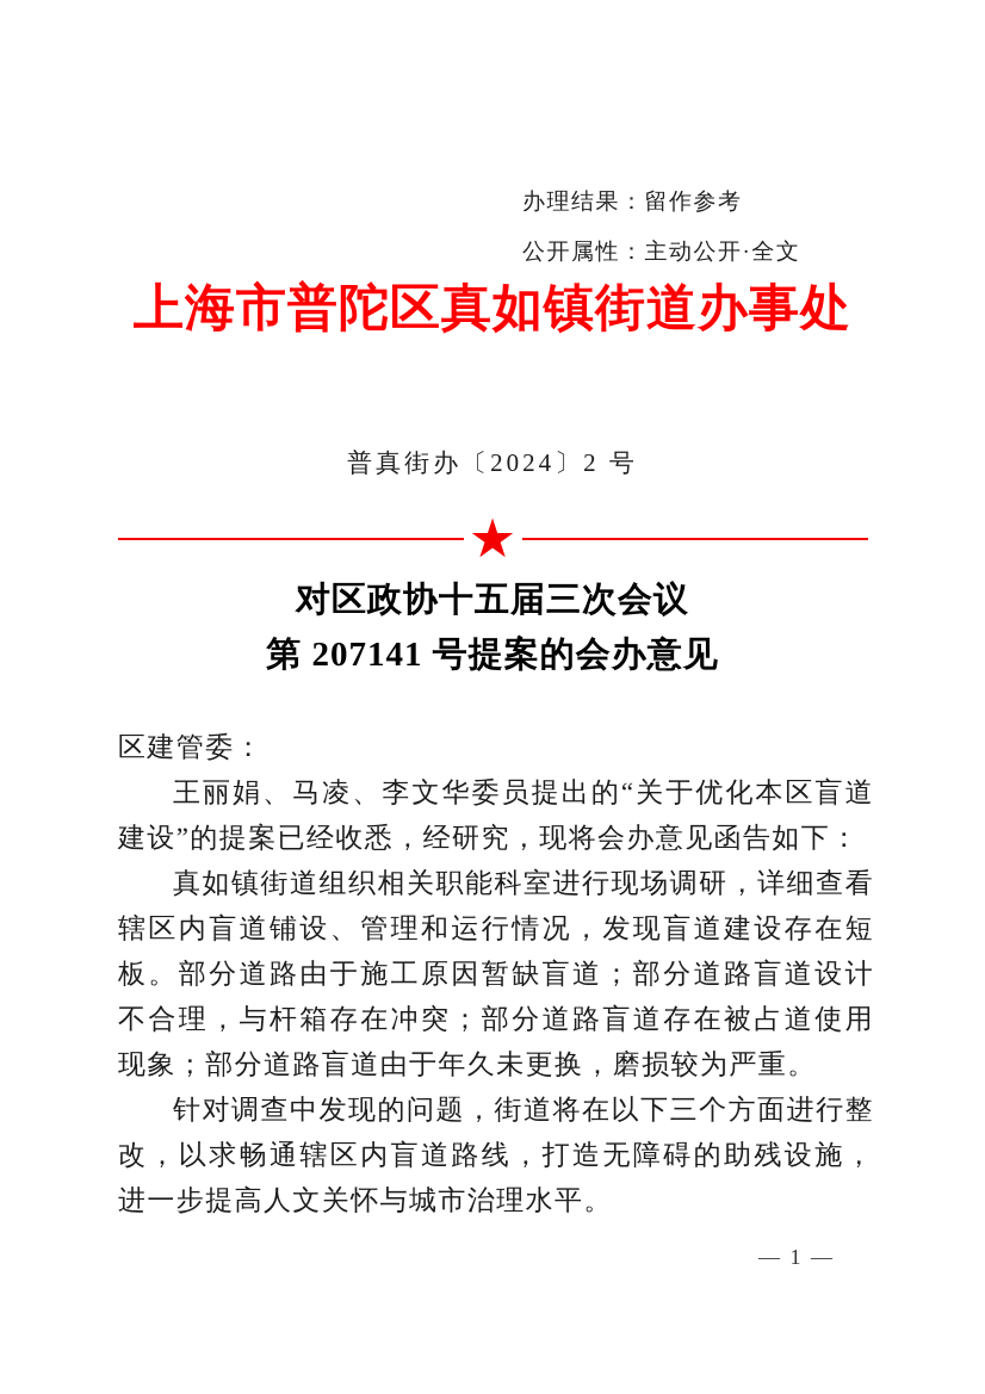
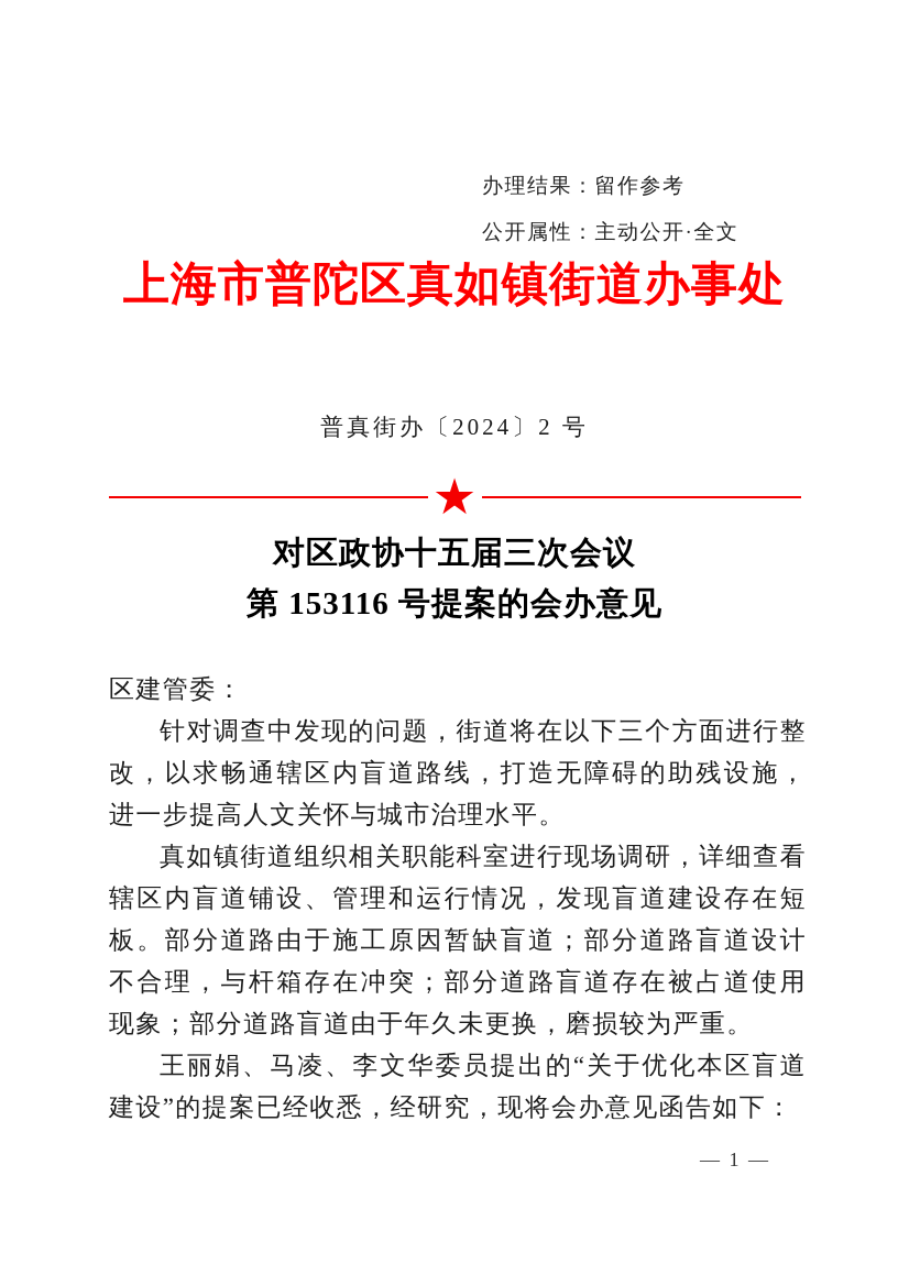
  办理结果：留作参考
  公开属性：主动公开·全文
  上海市普陀区真如镇街道办事处
  普真街办〔2024〕2 号
  ★
  对区政协十五届三次会议
- 第 207141 号提案的会办意见
+ 第 153116 号提案的会办意见
  区建管委：
- 王丽娟、马凌、李文华委员提出的“关于优化本区盲道建设”的提案已经收悉，经研究，现将会办意见函告如下：
+ 针对调查中发现的问题，街道将在以下三个方面进行整改，以求畅通辖区内盲道路线，打造无障碍的助残设施，进一步提高人文关怀与城市治理水平。
  真如镇街道组织相关职能科室进行现场调研，详细查看辖区内盲道铺设、管理和运行情况，发现盲道建设存在短板。部分道路由于施工原因暂缺盲道；部分道路盲道设计不合理，与杆箱存在冲突；部分道路盲道存在被占道使用现象；部分道路盲道由于年久未更换，磨损较为严重。
- 针对调查中发现的问题，街道将在以下三个方面进行整改，以求畅通辖区内盲道路线，打造无障碍的助残设施，进一步提高人文关怀与城市治理水平。
+ 王丽娟、马凌、李文华委员提出的“关于优化本区盲道建设”的提案已经收悉，经研究，现将会办意见函告如下：
  — 1 —
